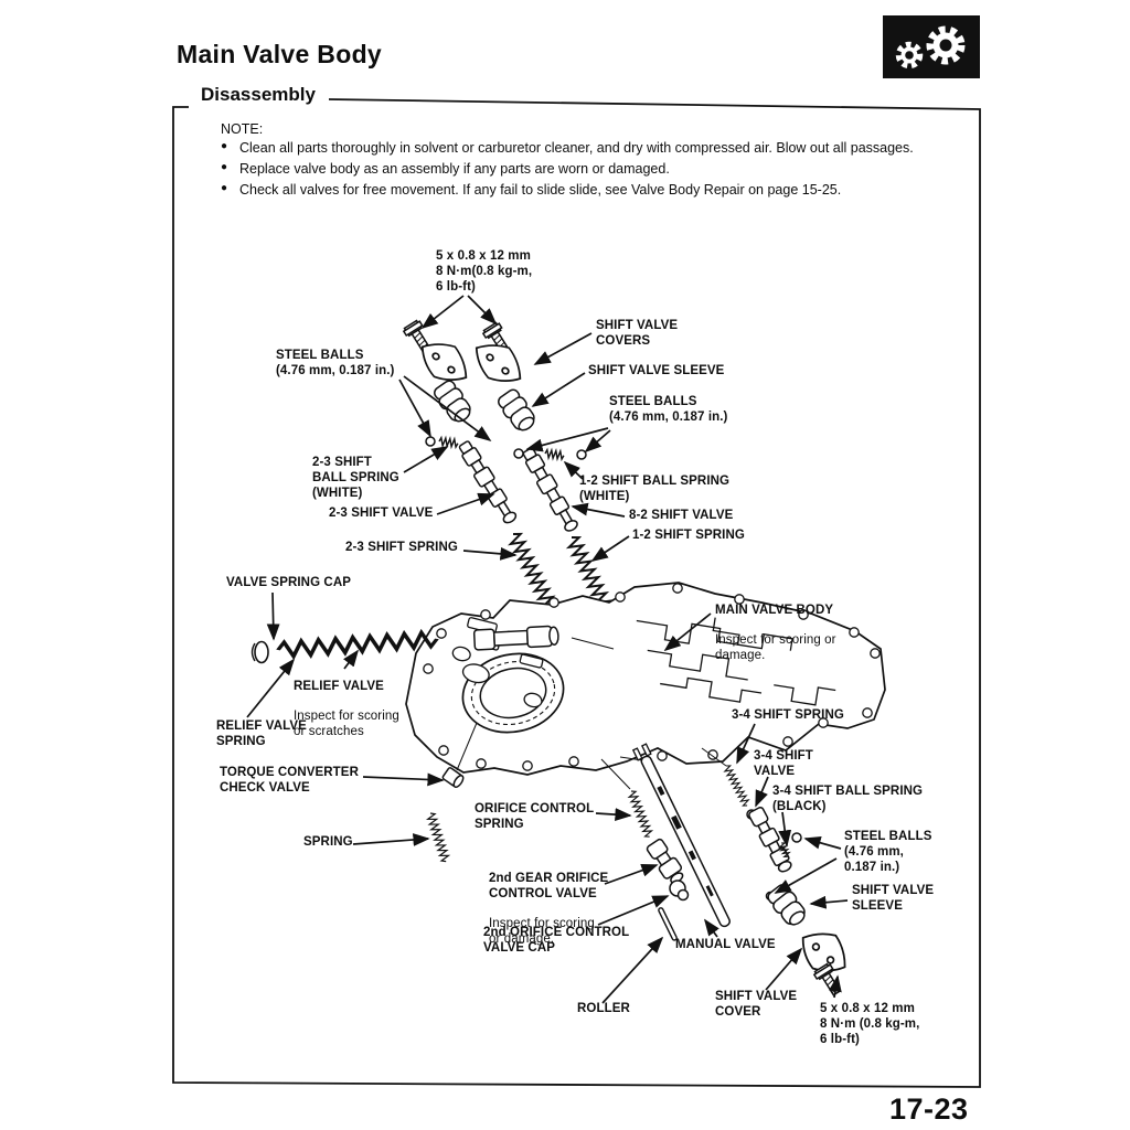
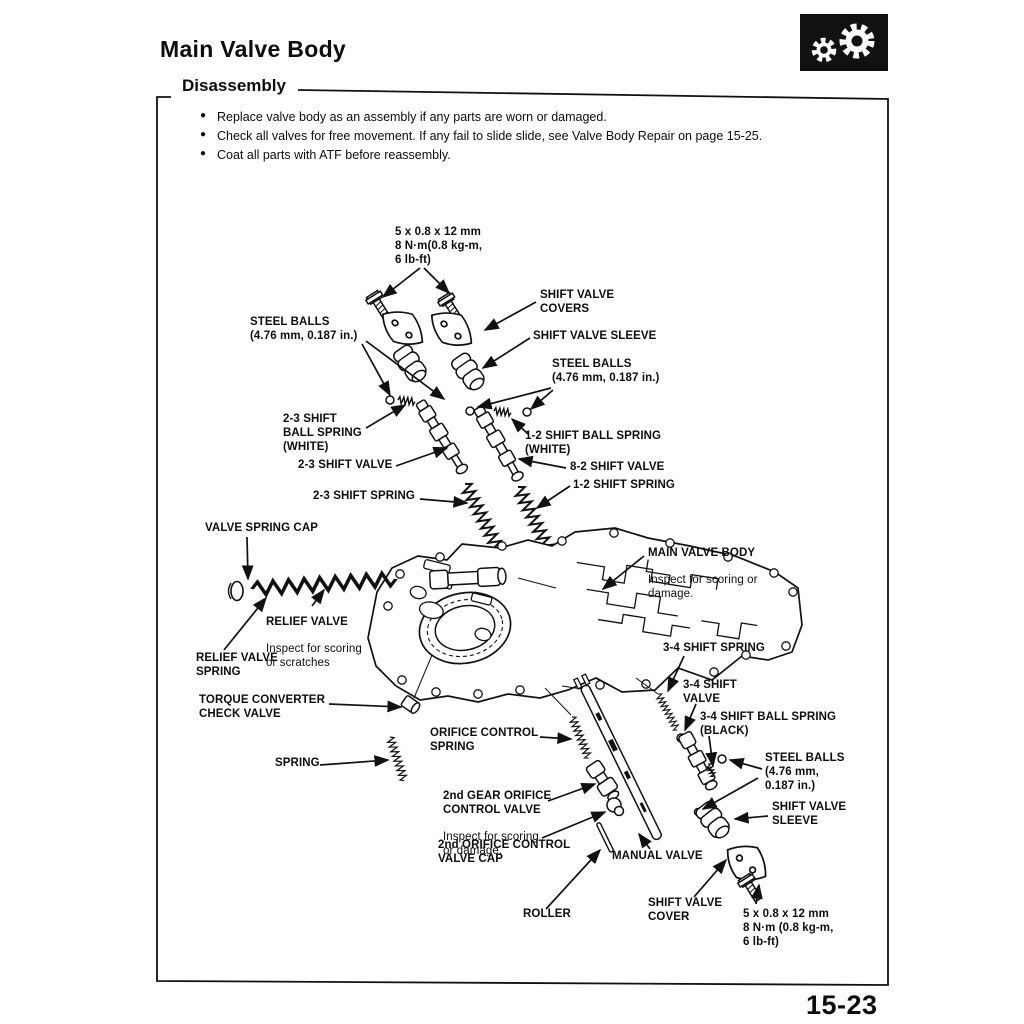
  Main Valve Body
  Disassembly
- NOTE:
- Clean all parts thoroughly in solvent or carburetor cleaner, and dry with compressed air. Blow out all passages.
  Replace valve body as an assembly if any parts are worn or damaged.
  Check all valves for free movement. If any fail to slide slide, see Valve Body Repair on page 15-25.
+ Coat all parts with ATF before reassembly.
  5 x 0.8 x 12 mm
  8 N·m(0.8 kg-m,
  6 lb-ft)
  SHIFT VALVE
  COVERS
  STEEL BALLS
  (4.76 mm, 0.187 in.)
  SHIFT VALVE SLEEVE
  STEEL BALLS
  (4.76 mm, 0.187 in.)
  2-3 SHIFT
  BALL SPRING
  (WHITE)
  1-2 SHIFT BALL SPRING
  (WHITE)
  2-3 SHIFT VALVE
  8-2 SHIFT VALVE
  2-3 SHIFT SPRING
  1-2 SHIFT SPRING
  VALVE SPRING CAP
  MAIN VALVE BODY
  Inspect for scoring or
  damage.
  RELIEF VALVE
  Inspect for scoring
  or scratches
  RELIEF VALVE
  SPRING
  3-4 SHIFT SPRING
  TORQUE CONVERTER
  CHECK VALVE
  3-4 SHIFT
  VALVE
  3-4 SHIFT BALL SPRING
  (BLACK)
  ORIFICE CONTROL
  SPRING
  SPRING
  STEEL BALLS
  (4.76 mm,
  0.187 in.)
  2nd GEAR ORIFICE
  CONTROL VALVE
  Inspect for scoring
  or damage.
  SHIFT VALVE
  SLEEVE
  2nd ORIFICE CONTROL
  VALVE CAP
  MANUAL VALVE
  SHIFT VALVE
  COVER
  ROLLER
  5 x 0.8 x 12 mm
  8 N·m (0.8 kg-m,
  6 lb-ft)
- 17-23
+ 15-23
